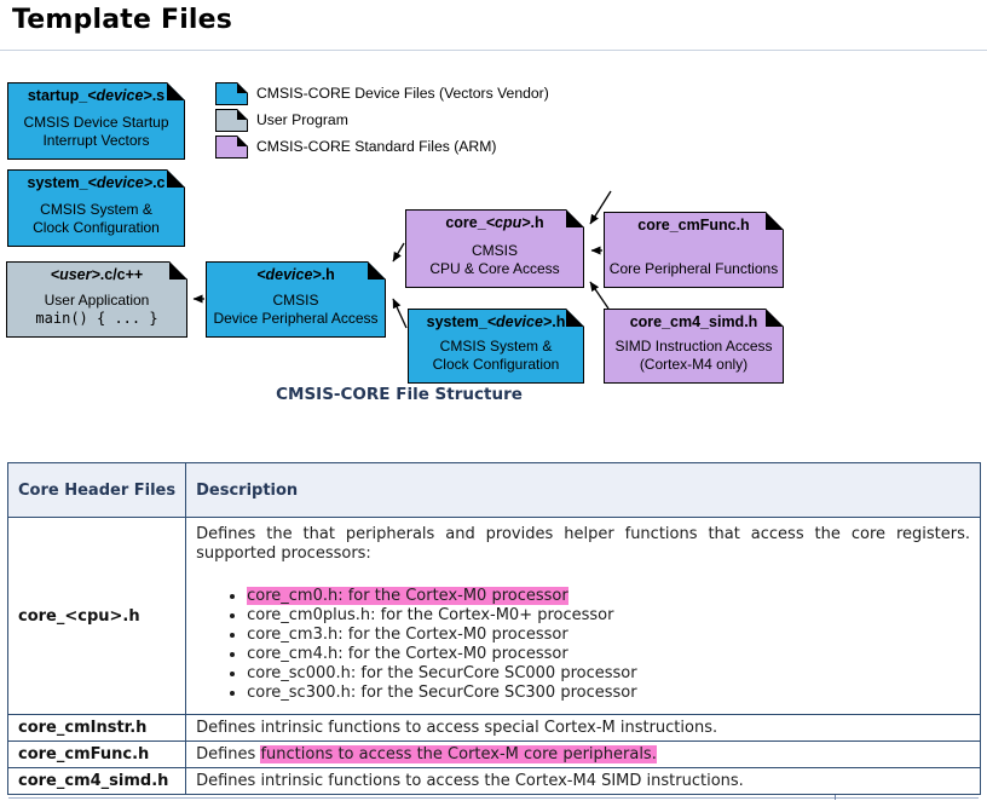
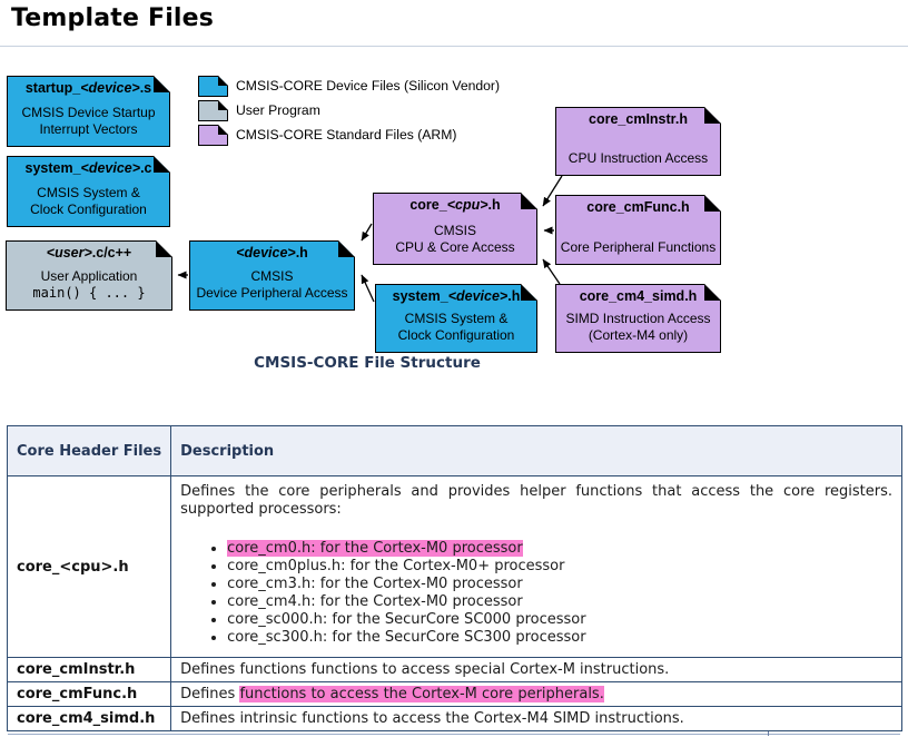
  Template Files
  startup_<device>.s
  CMSIS Device Startup
  Interrupt Vectors
  system_<device>.c
  CMSIS System &
  Clock Configuration
  <user>.c/c++
  User Application
  main() { ... }
  <device>.h
  CMSIS
  Device Peripheral Access
  core_<cpu>.h
  CMSIS
  CPU & Core Access
  system_<device>.h
  CMSIS System &
  Clock Configuration
+ core_cmInstr.h
+ CPU Instruction Access
  core_cmFunc.h
  Core Peripheral Functions
  core_cm4_simd.h
  SIMD Instruction Access
  (Cortex-M4 only)
- CMSIS-CORE Device Files (Vectors Vendor)
+ CMSIS-CORE Device Files (Silicon Vendor)
  User Program
  CMSIS-CORE Standard Files (ARM)
  CMSIS-CORE File Structure
  Core Header Files	Description
- core_<cpu>.h	Defines the that peripherals and provides helper functions that access the core registers. supported processors: core_cm0.h: for the Cortex-M0 processor core_cm0plus.h: for the Cortex-M0+ processor core_cm3.h: for the Cortex-M0 processor core_cm4.h: for the Cortex-M0 processor core_sc000.h: for the SecurCore SC000 processor core_sc300.h: for the SecurCore SC300 processor
+ core_<cpu>.h	Defines the core peripherals and provides helper functions that access the core registers. supported processors: core_cm0.h: for the Cortex-M0 processor core_cm0plus.h: for the Cortex-M0+ processor core_cm3.h: for the Cortex-M0 processor core_cm4.h: for the Cortex-M0 processor core_sc000.h: for the SecurCore SC000 processor core_sc300.h: for the SecurCore SC300 processor
- core_cmInstr.h	Defines intrinsic functions to access special Cortex-M instructions.
+ core_cmInstr.h	Defines functions functions to access special Cortex-M instructions.
  core_cmFunc.h	Defines functions to access the Cortex-M core peripherals.
  core_cm4_simd.h	Defines intrinsic functions to access the Cortex-M4 SIMD instructions.
